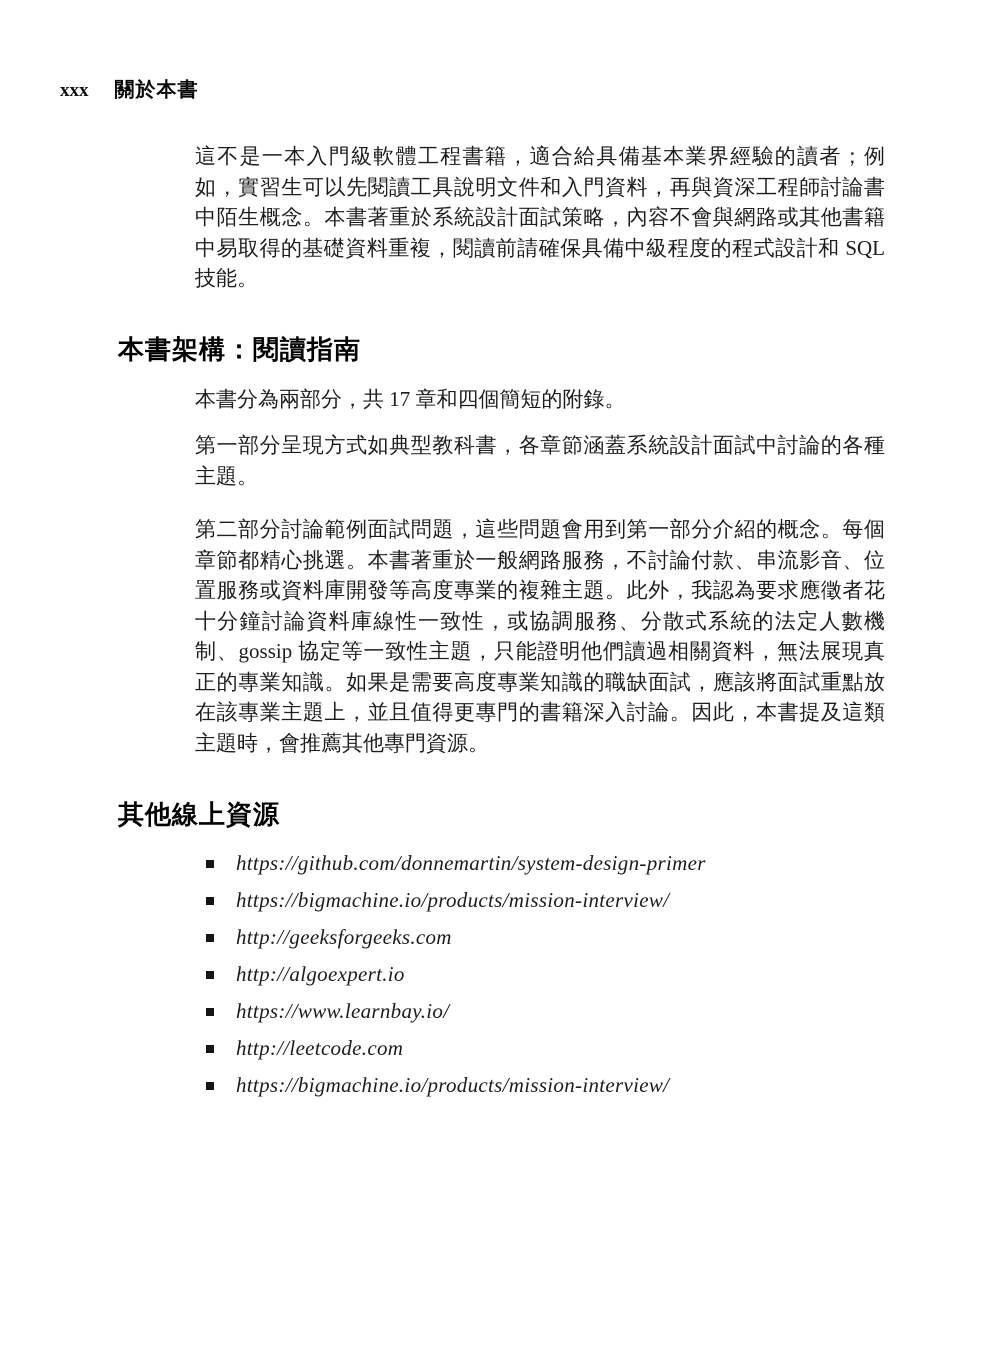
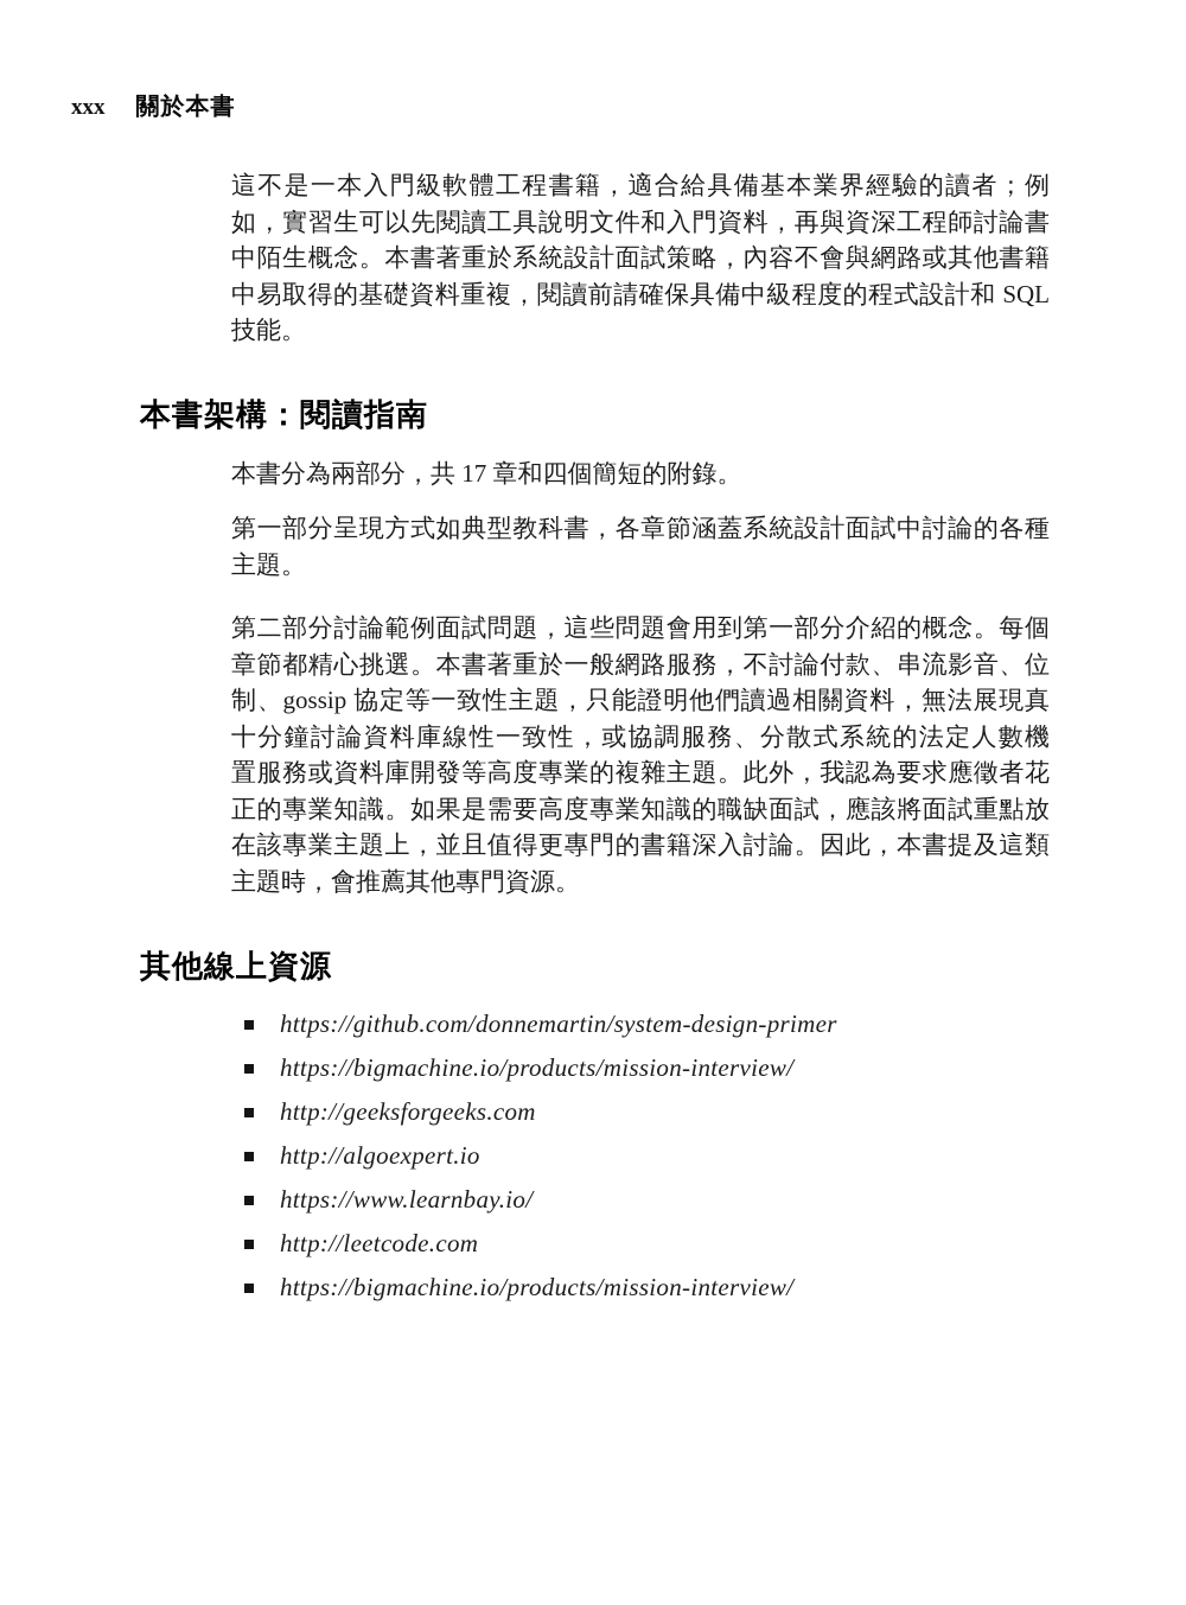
  xxx
  關於本書
  這不是一本入門級軟體工程書籍，適合給具備基本業界經驗的讀者；例
  如，實習生可以先閱讀工具說明文件和入門資料，再與資深工程師討論書
  中陌生概念。本書著重於系統設計面試策略，內容不會與網路或其他書籍
  中易取得的基礎資料重複，閱讀前請確保具備中級程度的程式設計和 SQL
  技能。
  本書架構：閱讀指南
  本書分為兩部分，共 17 章和四個簡短的附錄。
  第一部分呈現方式如典型教科書，各章節涵蓋系統設計面試中討論的各種
  主題。
  第二部分討論範例面試問題，這些問題會用到第一部分介紹的概念。每個
  章節都精心挑選。本書著重於一般網路服務，不討論付款、串流影音、位
- 置服務或資料庫開發等高度專業的複雜主題。此外，我認為要求應徵者花
+ 制、gossip 協定等一致性主題，只能證明他們讀過相關資料，無法展現真
  十分鐘討論資料庫線性一致性，或協調服務、分散式系統的法定人數機
- 制、gossip 協定等一致性主題，只能證明他們讀過相關資料，無法展現真
+ 置服務或資料庫開發等高度專業的複雜主題。此外，我認為要求應徵者花
  正的專業知識。如果是需要高度專業知識的職缺面試，應該將面試重點放
  在該專業主題上，並且值得更專門的書籍深入討論。因此，本書提及這類
  主題時，會推薦其他專門資源。
  其他線上資源
  https://github.com/donnemartin/system-design-primer
  https://bigmachine.io/products/mission-interview/
  http://geeksforgeeks.com
  http://algoexpert.io
  https://www.learnbay.io/
  http://leetcode.com
  https://bigmachine.io/products/mission-interview/
